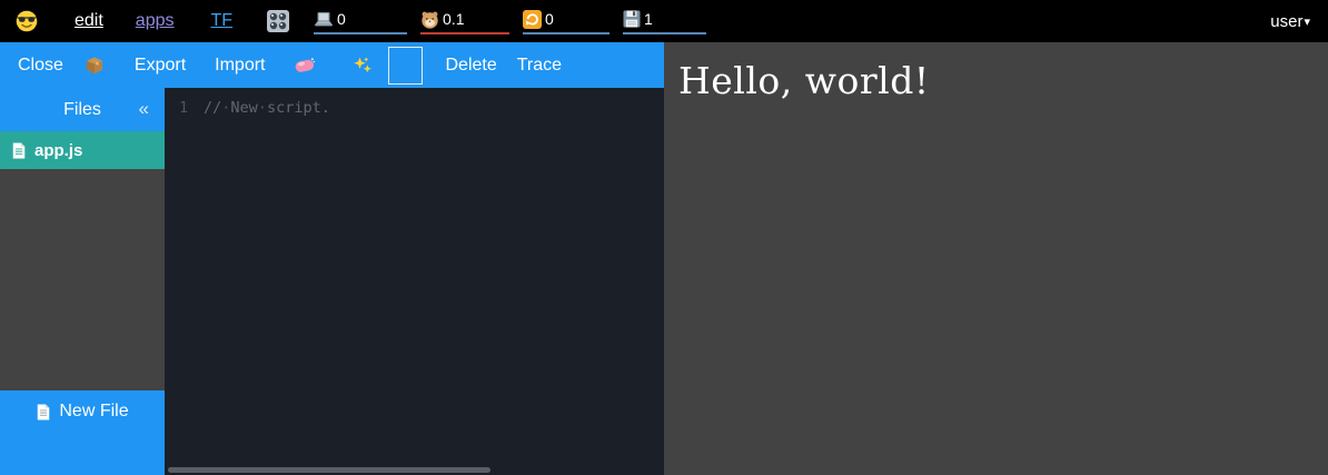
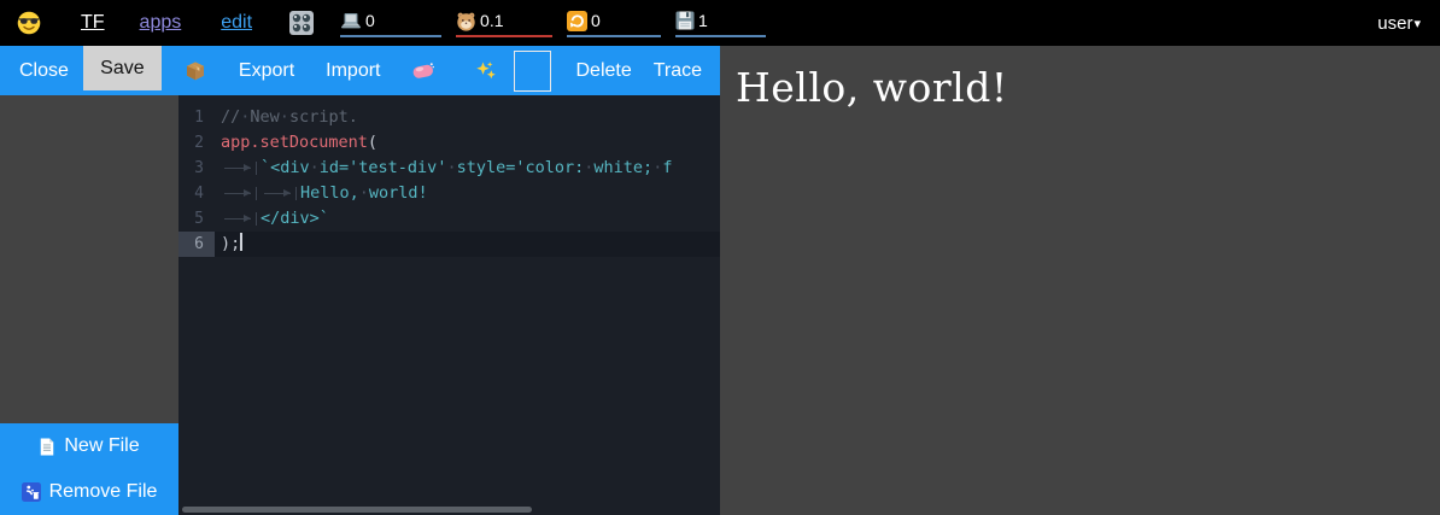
- edit
+ TF
  apps
- TF
+ edit
  0
  0.1
  0
  1
  user
  ▾
  Close
+ Save
  Export
  Import
  Delete
  Trace
- Files
- «
- app.js
  New File
+ Remove File
  1
  //·New·script.
+ 2
+ app.setDocument(
+ 3
+ `<div·id='test-div'·style='color:·white;·f
+ 4
+ Hello,·world!
+ 5
+ </div>`
+ 6
+ );
  Hello, world!
